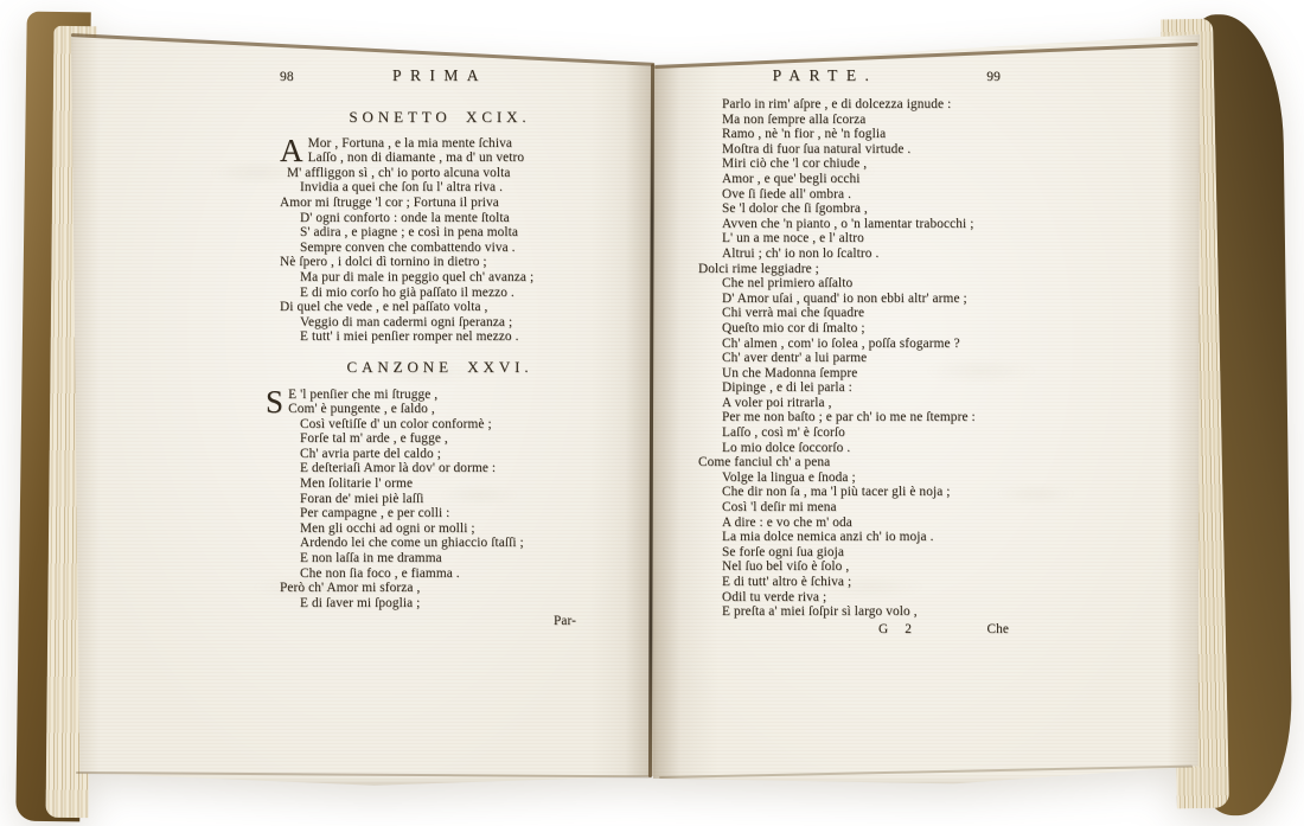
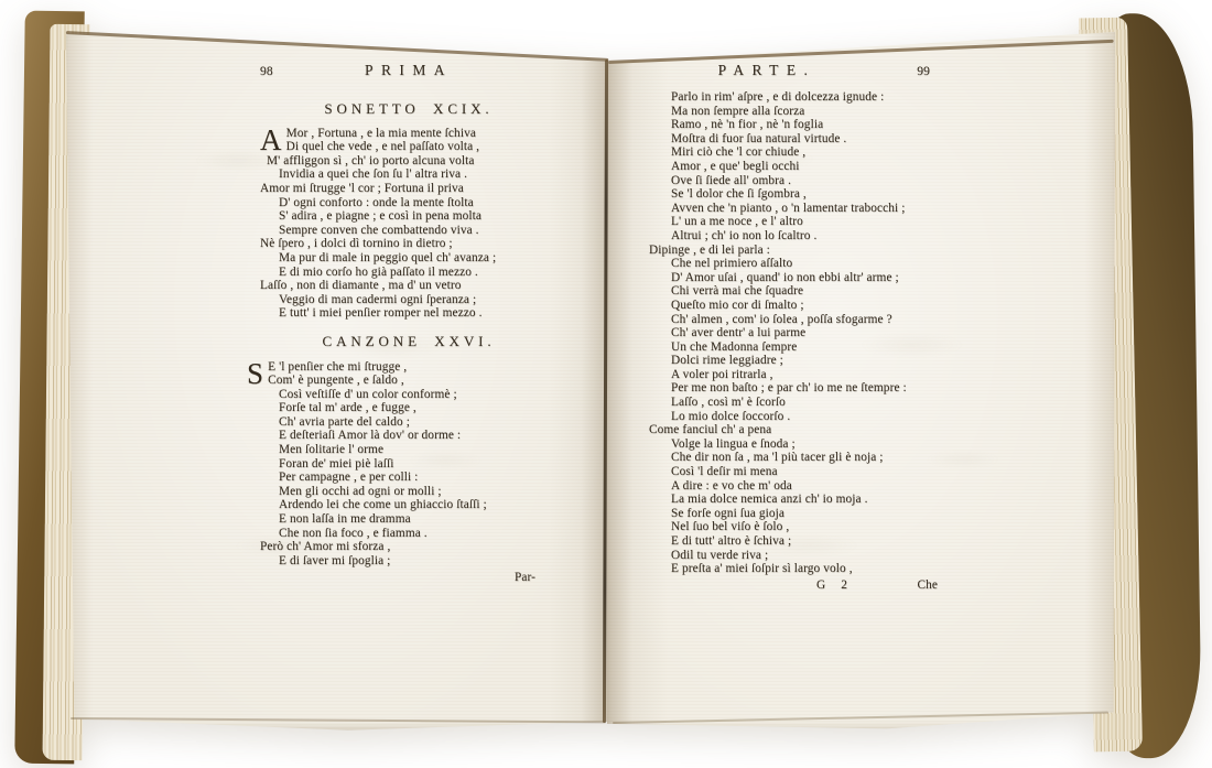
  98
  PRIMA
  SONETTO XCIX.
  A
  Mor , Fortuna , e la mia mente ſchiva
- Laſſo , non di diamante , ma d' un vetro
+ Di quel che vede , e nel paſſato volta ,
  M' affliggon sì , ch' io porto alcuna volta
  Invidia a quei che ſon ſu l' altra riva .
  Amor mi ſtrugge 'l cor ; Fortuna il priva
  D' ogni conforto : onde la mente ſtolta
  S' adira , e piagne ; e così in pena molta
  Sempre conven che combattendo viva .
  Nè ſpero , i dolci dì tornino in dietro ;
  Ma pur di male in peggio quel ch' avanza ;
  E di mio corſo ho già paſſato il mezzo .
- Di quel che vede , e nel paſſato volta ,
+ Laſſo , non di diamante , ma d' un vetro
  Veggio di man cadermi ogni ſperanza ;
  E tutt' i miei penſier romper nel mezzo .
  CANZONE XXVI.
  S
  E 'l penſier che mi ſtrugge ,
  Com' è pungente , e ſaldo ,
  Così veſtiſſe d' un color conformè ;
  Forſe tal m' arde , e fugge ,
  Ch' avria parte del caldo ;
  E deſteriaſi Amor là dov' or dorme :
  Men ſolitarie l' orme
  Foran de' miei piè laſſi
  Per campagne , e per colli :
  Men gli occhi ad ogni or molli ;
  Ardendo lei che come un ghiaccio ſtaſſi ;
  E non laſſa in me dramma
  Che non ſia foco , e fiamma .
  Però ch' Amor mi sforza ,
  E di ſaver mi ſpoglia ;
  Par-
  PARTE.
  99
  Parlo in rim' aſpre , e di dolcezza ignude :
  Ma non ſempre alla ſcorza
  Ramo , nè 'n fior , nè 'n foglia
  Moſtra di fuor ſua natural virtude .
  Miri ciò che 'l cor chiude ,
  Amor , e que' begli occhi
  Ove ſi ſiede all' ombra .
  Se 'l dolor che ſi ſgombra ,
  Avven che 'n pianto , o 'n lamentar trabocchi ;
  L' un a me noce , e l' altro
  Altrui ; ch' io non lo ſcaltro .
- Dolci rime leggiadre ;
+ Dipinge , e di lei parla :
  Che nel primiero aſſalto
  D' Amor uſai , quand' io non ebbi altr' arme ;
  Chi verrà mai che ſquadre
  Queſto mio cor di ſmalto ;
  Ch' almen , com' io ſolea , poſſa sfogarme ?
  Ch' aver dentr' a lui parme
  Un che Madonna ſempre
- Dipinge , e di lei parla :
+ Dolci rime leggiadre ;
  A voler poi ritrarla ,
  Per me non baſto ; e par ch' io me ne ſtempre :
  Laſſo , così m' è ſcorſo
  Lo mio dolce ſoccorſo .
  Come fanciul ch' a pena
  Volge la lingua e ſnoda ;
  Che dir non ſa , ma 'l più tacer gli è noja ;
  Così 'l deſir mi mena
  A dire : e vo che m' oda
  La mia dolce nemica anzi ch' io moja .
  Se forſe ogni ſua gioja
  Nel ſuo bel viſo è ſolo ,
  E di tutt' altro è ſchiva ;
  Odil tu verde riva ;
  E preſta a' miei ſoſpir sì largo volo ,
  G 2
  Che
